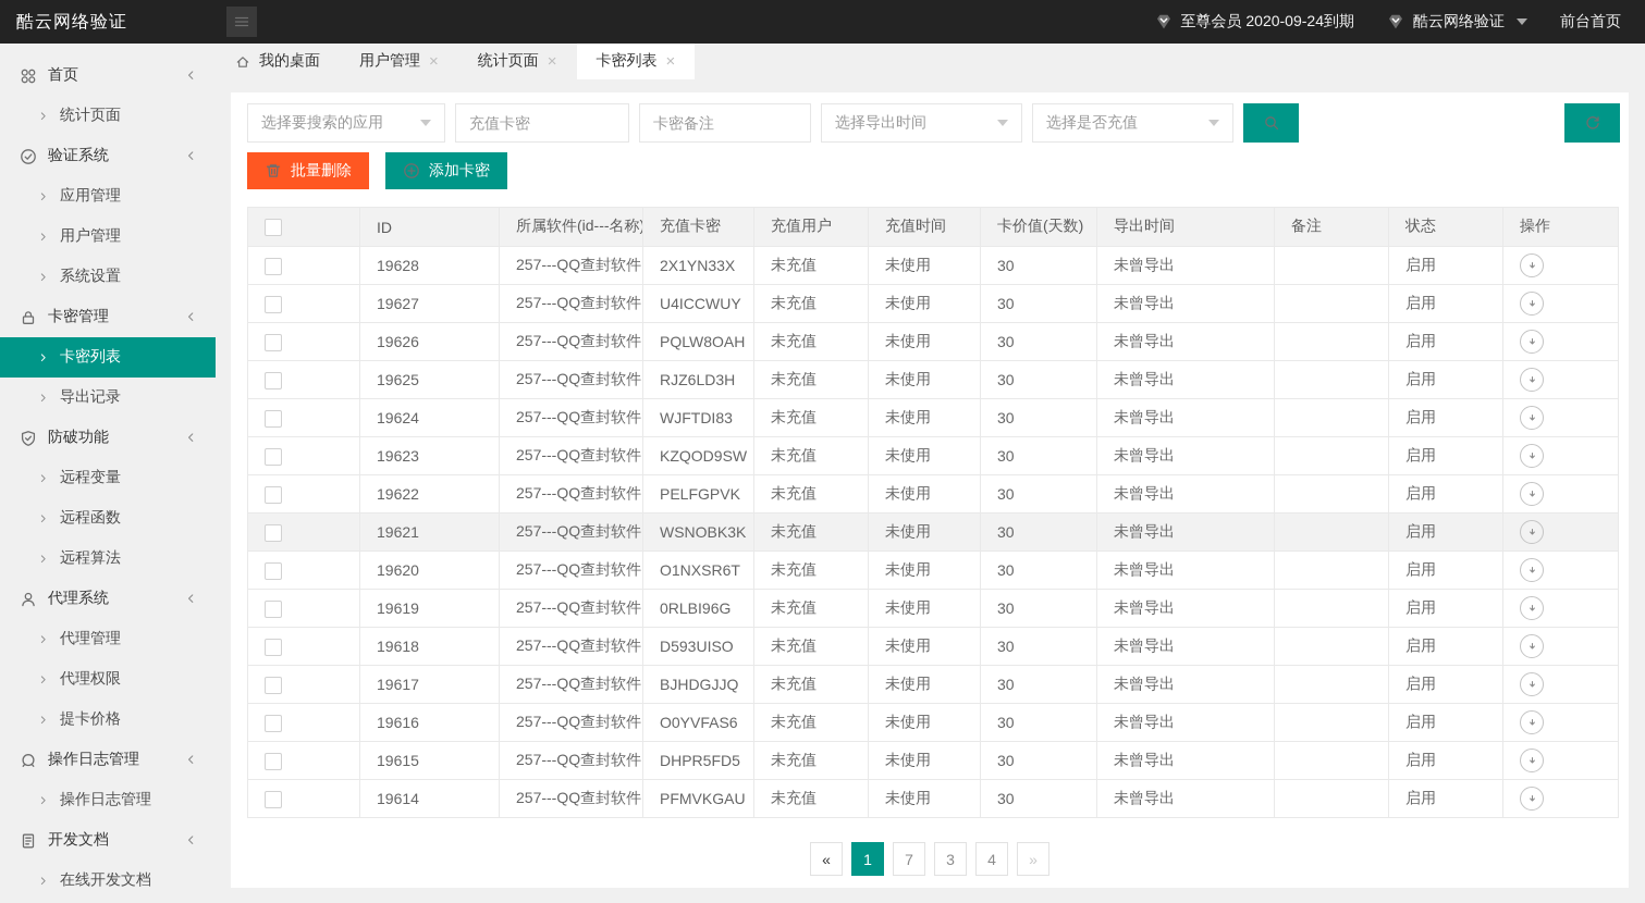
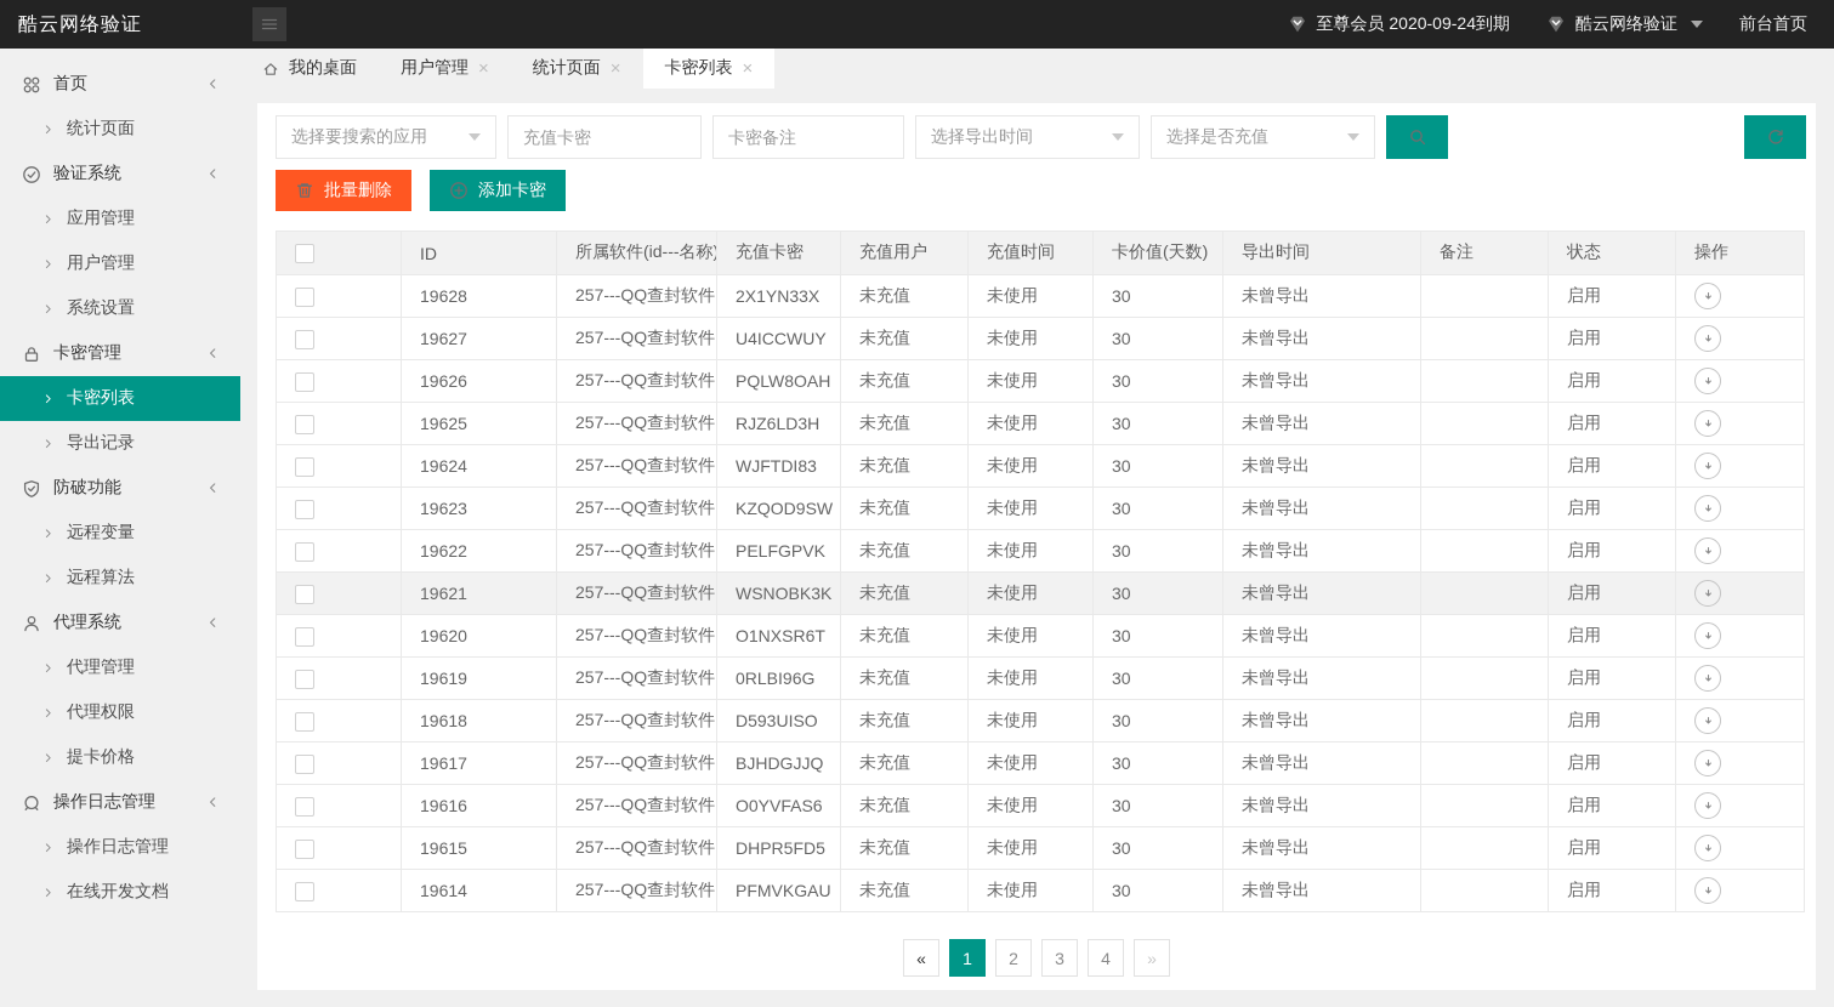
  酷云网络验证
  至尊会员 2020-09-24到期
  酷云网络验证
  前台首页
  首页
  统计页面
  验证系统
  应用管理
  用户管理
  系统设置
  卡密管理
  卡密列表
  导出记录
  防破功能
  远程变量
- 远程函数
  远程算法
  代理系统
  代理管理
  代理权限
  提卡价格
  操作日志管理
  操作日志管理
- 开发文档
  在线开发文档
  我的桌面
  用户管理
  ×
  统计页面
  ×
  卡密列表
  ×
  选择要搜索的应用
  充值卡密
  卡密备注
  选择导出时间
  选择是否充值
  批量删除
  添加卡密
  	ID	所属软件(id---名称)	充值卡密	充值用户	充值时间	卡价值(天数)	导出时间	备注	状态	操作
  	19628	257---QQ查封软件	2X1YN33X	未充值	未使用	30	未曾导出		启用
  	19627	257---QQ查封软件	U4ICCWUY	未充值	未使用	30	未曾导出		启用
  	19626	257---QQ查封软件	PQLW8OAH	未充值	未使用	30	未曾导出		启用
  	19625	257---QQ查封软件	RJZ6LD3H	未充值	未使用	30	未曾导出		启用
  	19624	257---QQ查封软件	WJFTDI83	未充值	未使用	30	未曾导出		启用
  	19623	257---QQ查封软件	KZQOD9SW	未充值	未使用	30	未曾导出		启用
  	19622	257---QQ查封软件	PELFGPVK	未充值	未使用	30	未曾导出		启用
  	19621	257---QQ查封软件	WSNOBK3K	未充值	未使用	30	未曾导出		启用
  	19620	257---QQ查封软件	O1NXSR6T	未充值	未使用	30	未曾导出		启用
  	19619	257---QQ查封软件	0RLBI96G	未充值	未使用	30	未曾导出		启用
  	19618	257---QQ查封软件	D593UISO	未充值	未使用	30	未曾导出		启用
  	19617	257---QQ查封软件	BJHDGJJQ	未充值	未使用	30	未曾导出		启用
  	19616	257---QQ查封软件	O0YVFAS6	未充值	未使用	30	未曾导出		启用
  	19615	257---QQ查封软件	DHPR5FD5	未充值	未使用	30	未曾导出		启用
  	19614	257---QQ查封软件	PFMVKGAU	未充值	未使用	30	未曾导出		启用
  «
  1
- 7
+ 2
  3
  4
  »
